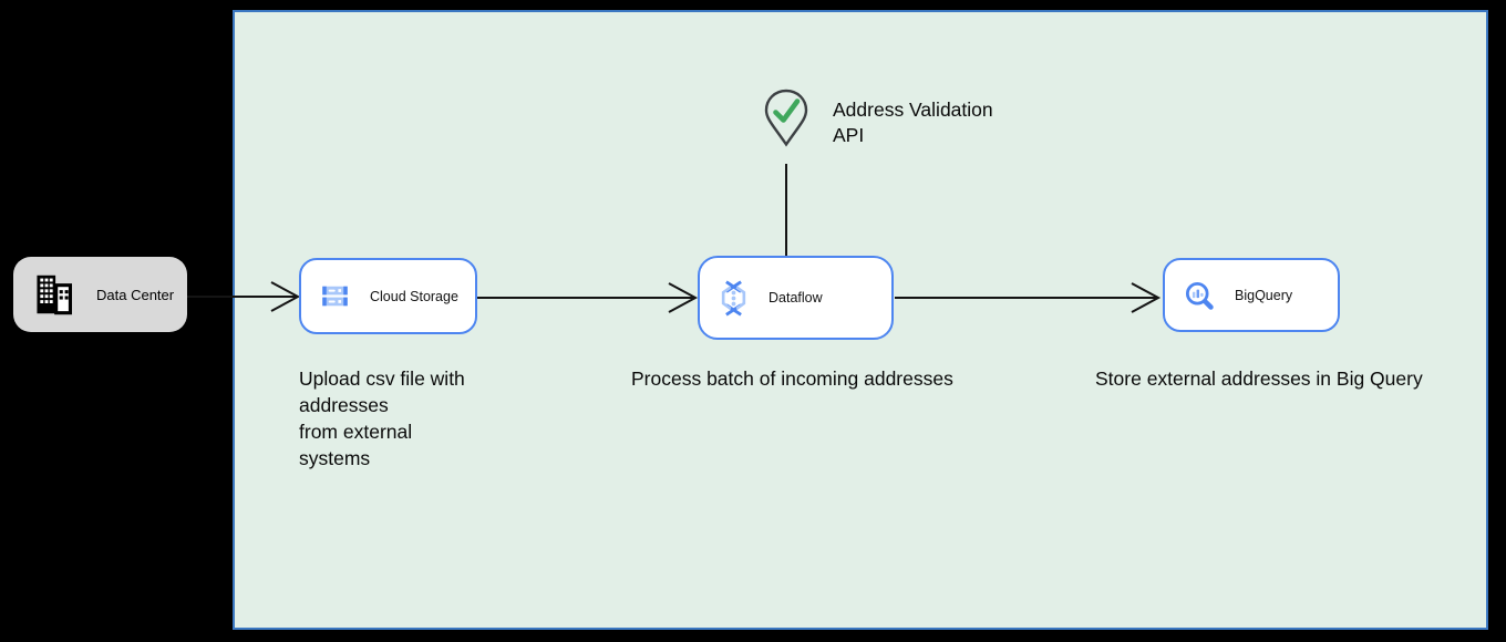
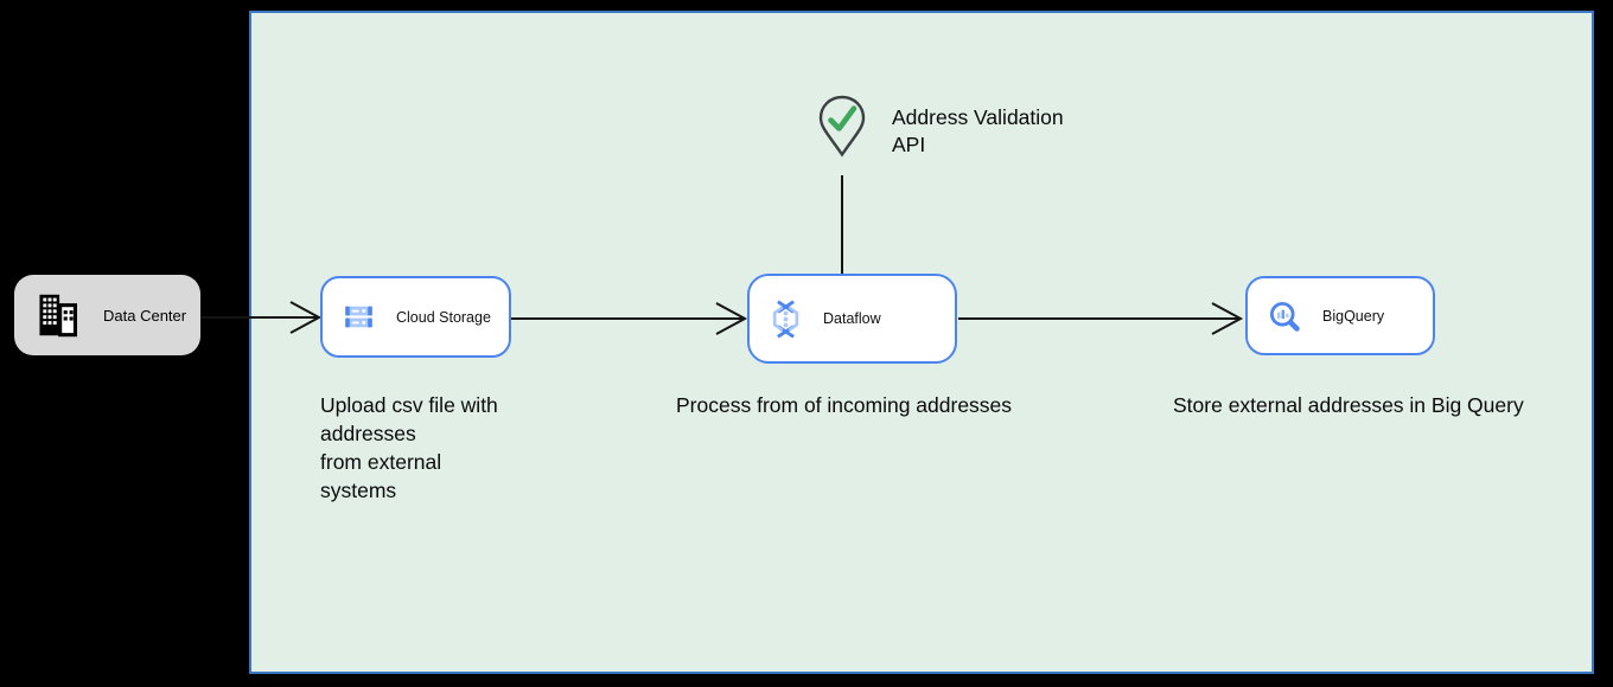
  Data Center
  Cloud Storage
  Dataflow
  BigQuery
  Address Validation
  API
  Upload csv file with
  addresses
  from external
  systems
- Process batch of incoming addresses
+ Process from of incoming addresses
  Store external addresses in Big Query
